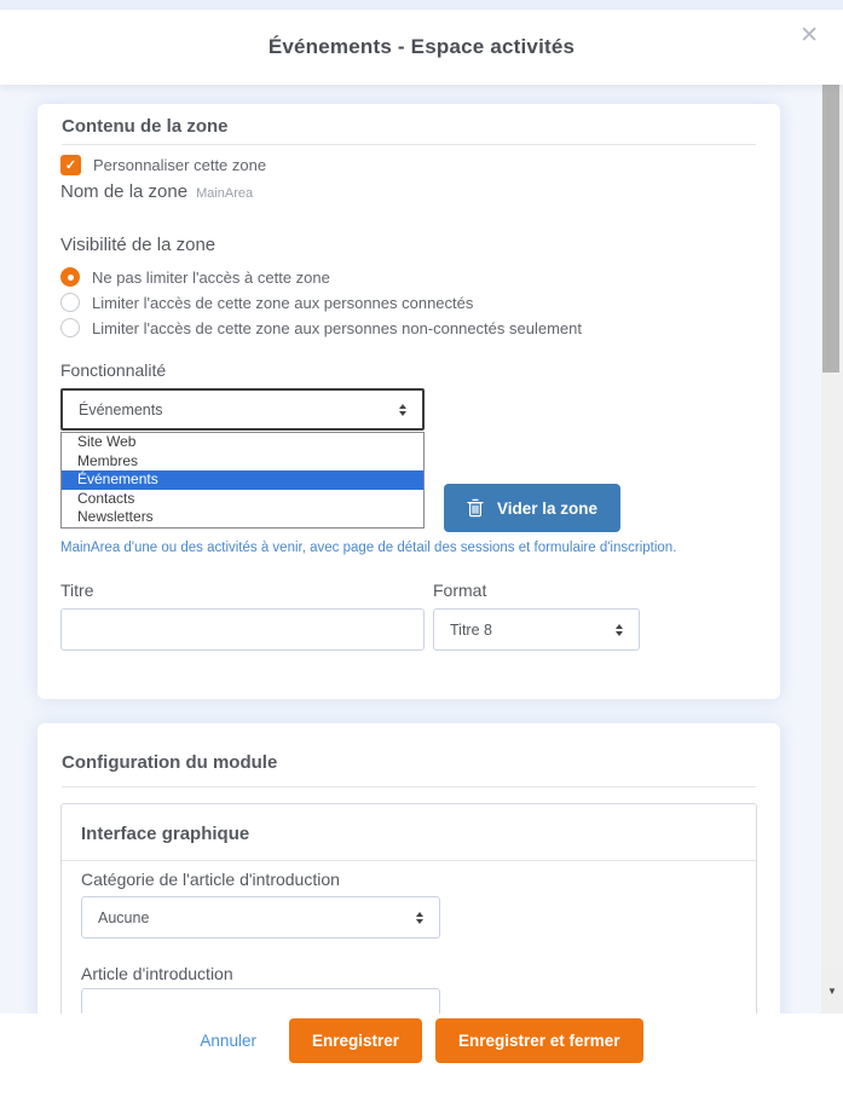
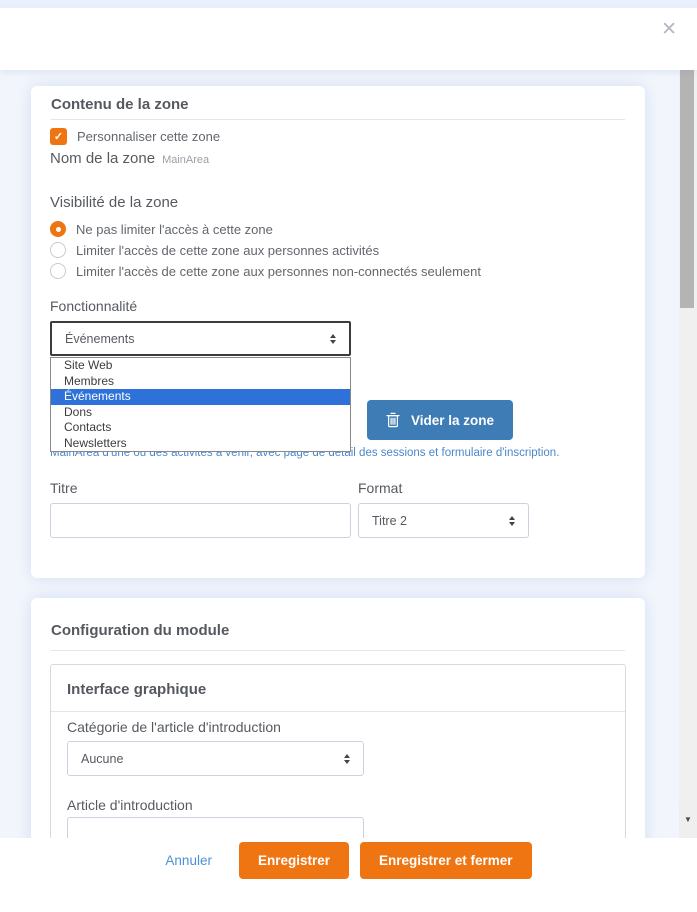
- Événements - Espace activités
  ✕
  Contenu de la zone
  ✓
  Personnaliser cette zone
  Nom de la zone
  MainArea
  Visibilité de la zone
  Ne pas limiter l'accès à cette zone
- Limiter l'accès de cette zone aux personnes connectés
+ Limiter l'accès de cette zone aux personnes activités
  Limiter l'accès de cette zone aux personnes non-connectés seulement
  Fonctionnalité
  Événements
  Site Web
  Membres
  Événements
+ Dons
  Contacts
  Newsletters
  Vider la zone
  MainArea d'une ou des activités à venir, avec page de détail des sessions et formulaire d'inscription.
  Titre
  Format
- Titre 8
+ Titre 2
  Configuration du module
  Interface graphique
  Catégorie de l'article d'introduction
  Aucune
  Article d'introduction
  ▼
  Annuler
  Enregistrer
  Enregistrer et fermer
